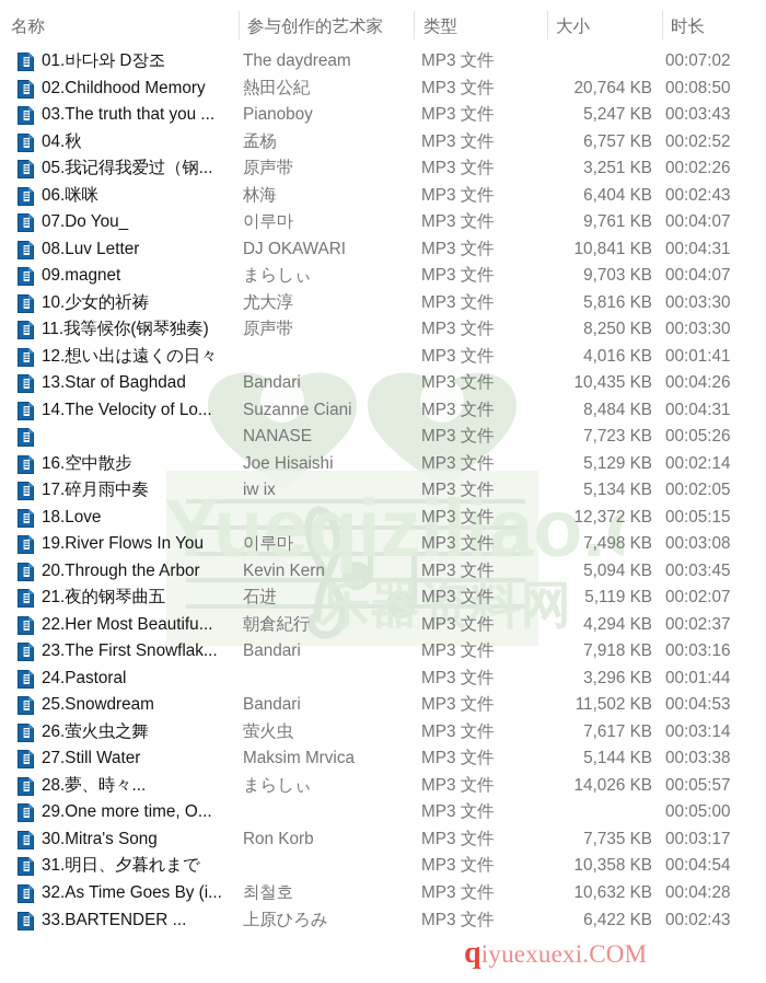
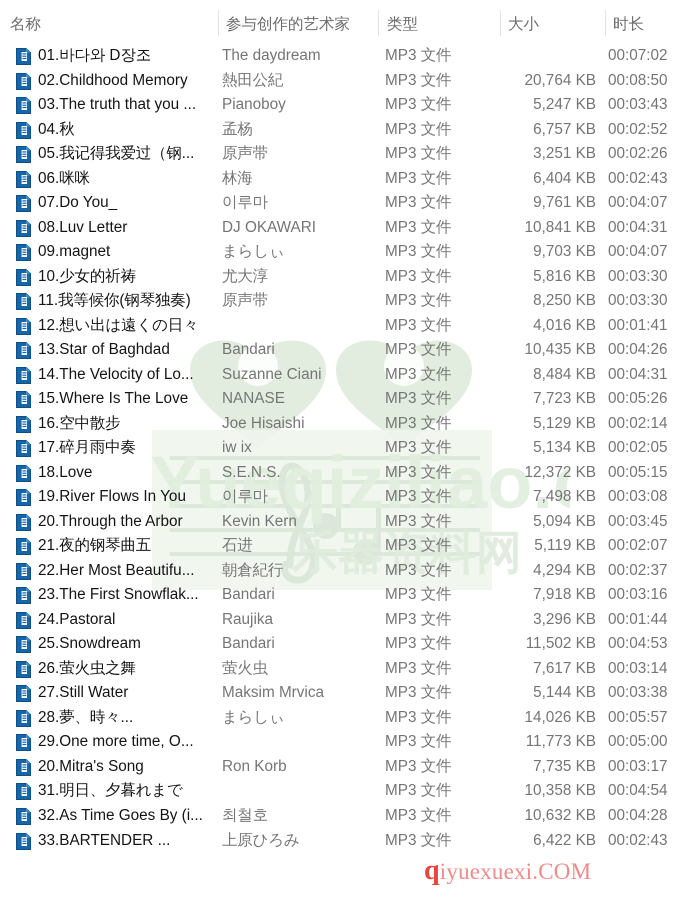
  Yueqiziliao.
  乐器资料网
  名称
  参与创作的艺术家
  类型
  大小
  时长
  01.바다와 D장조
  The daydream
  MP3 文件
  00:07:02
  02.Childhood Memory
  熱田公紀
  MP3 文件
  20,764 KB
  00:08:50
  03.The truth that you ...
  Pianoboy
  MP3 文件
  5,247 KB
  00:03:43
  04.秋
  孟杨
  MP3 文件
  6,757 KB
  00:02:52
  05.我记得我爱过（钢...
  原声带
  MP3 文件
  3,251 KB
  00:02:26
  06.咪咪
  林海
  MP3 文件
  6,404 KB
  00:02:43
  07.Do You_
  이루마
  MP3 文件
  9,761 KB
  00:04:07
  08.Luv Letter
  DJ OKAWARI
  MP3 文件
  10,841 KB
  00:04:31
  09.magnet
  まらしぃ
  MP3 文件
  9,703 KB
  00:04:07
  10.少女的祈祷
  尤大淳
  MP3 文件
  5,816 KB
  00:03:30
  11.我等候你(钢琴独奏)
  原声带
  MP3 文件
  8,250 KB
  00:03:30
  12.想い出は遠くの日々
  MP3 文件
  4,016 KB
  00:01:41
  13.Star of Baghdad
  Bandari
  MP3 文件
  10,435 KB
  00:04:26
  14.The Velocity of Lo...
  Suzanne Ciani
  MP3 文件
  8,484 KB
  00:04:31
+ 15.Where Is The Love
  NANASE
  MP3 文件
  7,723 KB
  00:05:26
  16.空中散步
  Joe Hisaishi
  MP3 文件
  5,129 KB
  00:02:14
  17.碎月雨中奏
  iw ix
  MP3 文件
  5,134 KB
  00:02:05
  18.Love
+ S.E.N.S.
  MP3 文件
  12,372 KB
  00:05:15
  19.River Flows In You
  이루마
  MP3 文件
  7,498 KB
  00:03:08
  20.Through the Arbor
  Kevin Kern
  MP3 文件
  5,094 KB
  00:03:45
  21.夜的钢琴曲五
  石进
  MP3 文件
  5,119 KB
  00:02:07
  22.Her Most Beautifu...
  朝倉紀行
  MP3 文件
  4,294 KB
  00:02:37
  23.The First Snowflak...
  Bandari
  MP3 文件
  7,918 KB
  00:03:16
  24.Pastoral
+ Raujika
  MP3 文件
  3,296 KB
  00:01:44
  25.Snowdream
  Bandari
  MP3 文件
  11,502 KB
  00:04:53
  26.萤火虫之舞
  萤火虫
  MP3 文件
  7,617 KB
  00:03:14
  27.Still Water
  Maksim Mrvica
  MP3 文件
  5,144 KB
  00:03:38
  28.夢、時々...
  まらしぃ
  MP3 文件
  14,026 KB
  00:05:57
  29.One more time, O...
  MP3 文件
+ 11,773 KB
  00:05:00
- 30.Mitra's Song
+ 20.Mitra's Song
  Ron Korb
  MP3 文件
  7,735 KB
  00:03:17
  31.明日、夕暮れまで
  MP3 文件
  10,358 KB
  00:04:54
  32.As Time Goes By (i...
  최철호
  MP3 文件
  10,632 KB
  00:04:28
  33.BARTENDER ...
  上原ひろみ
  MP3 文件
  6,422 KB
  00:02:43
  qiyuexuexi.COM
